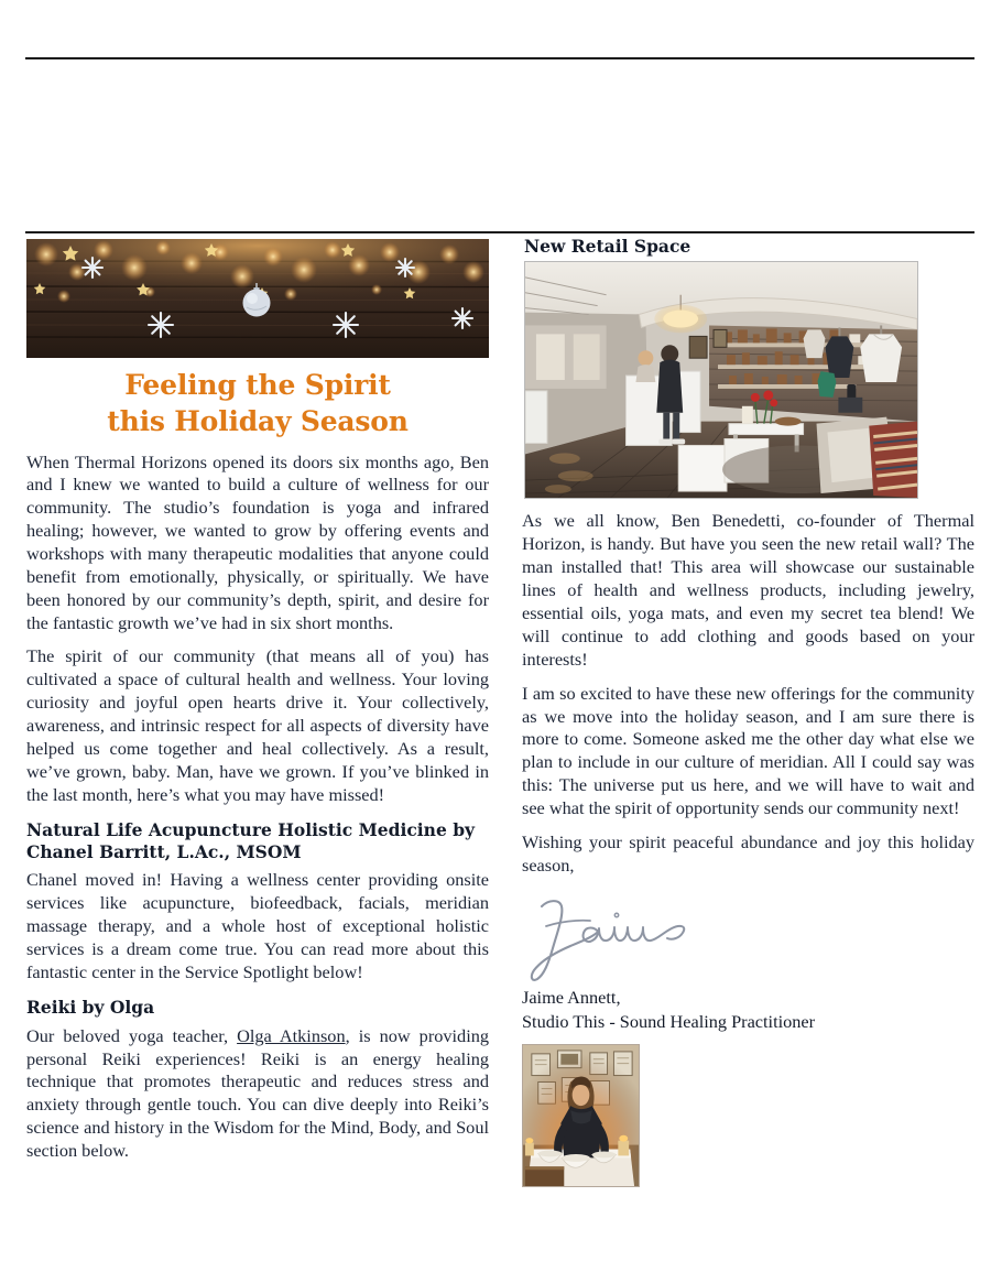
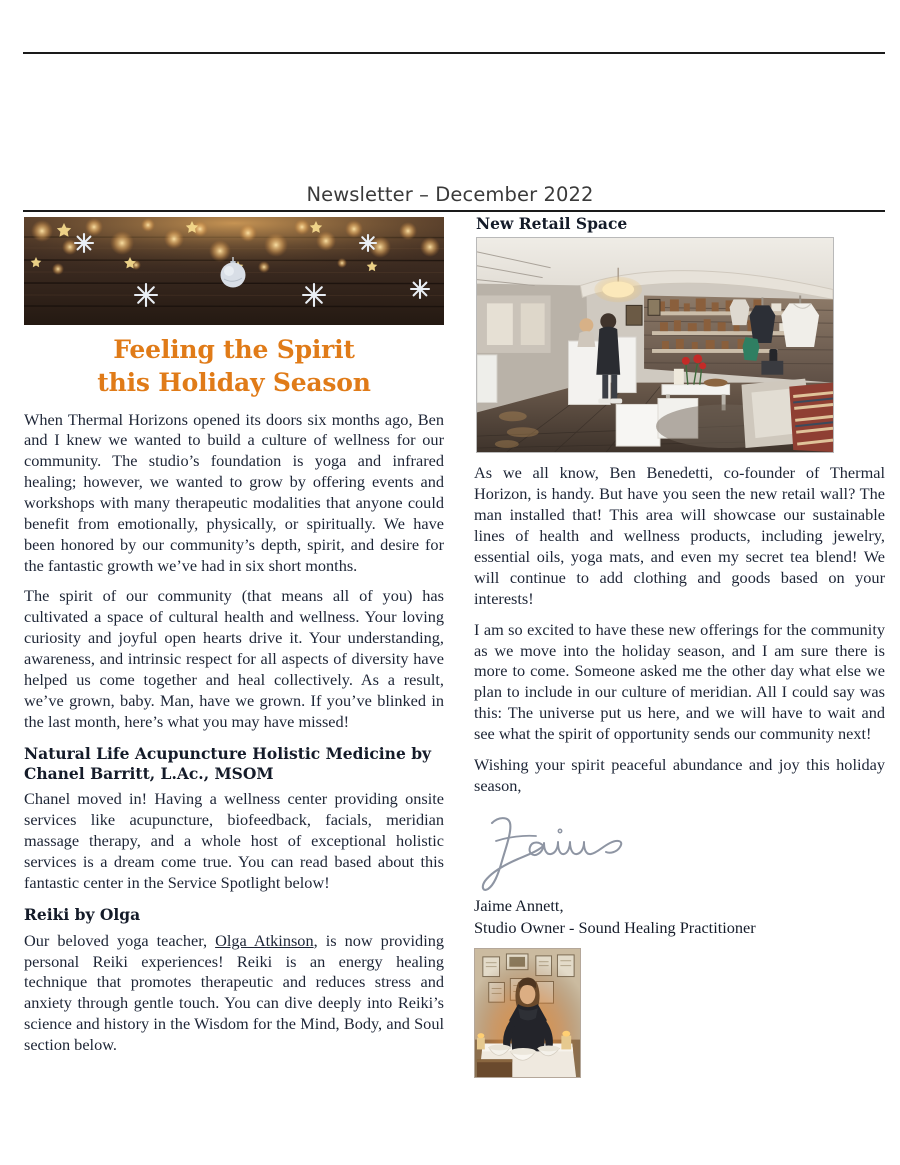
+ Newsletter – December 2022
  Feeling the Spirit
  this Holiday Season
  When Thermal Horizons opened its doors six months ago, Ben and I knew we wanted to build a culture of wellness for our community. The studio’s foundation is yoga and infrared healing; however, we wanted to grow by offering events and workshops with many therapeutic modalities that anyone could benefit from emotionally, physically, or spiritually. We have been honored by our community’s depth, spirit, and desire for the fantastic growth we’ve had in six short months.
- The spirit of our community (that means all of you) has cultivated a space of cultural health and wellness. Your loving curiosity and joyful open hearts drive it. Your collectively, awareness, and intrinsic respect for all aspects of diversity have helped us come together and heal collectively. As a result, we’ve grown, baby. Man, have we grown. If you’ve blinked in the last month, here’s what you may have missed!
+ The spirit of our community (that means all of you) has cultivated a space of cultural health and wellness. Your loving curiosity and joyful open hearts drive it. Your understanding, awareness, and intrinsic respect for all aspects of diversity have helped us come together and heal collectively. As a result, we’ve grown, baby. Man, have we grown. If you’ve blinked in the last month, here’s what you may have missed!
  Natural Life Acupuncture Holistic Medicine by Chanel Barritt, L.Ac., MSOM
- Chanel moved in! Having a wellness center providing onsite services like acupuncture, biofeedback, facials, meridian massage therapy, and a whole host of exceptional holistic services is a dream come true. You can read more about this fantastic center in the Service Spotlight below!
+ Chanel moved in! Having a wellness center providing onsite services like acupuncture, biofeedback, facials, meridian massage therapy, and a whole host of exceptional holistic services is a dream come true. You can read based about this fantastic center in the Service Spotlight below!
  Reiki by Olga
  Our beloved yoga teacher, Olga Atkinson, is now providing personal Reiki experiences! Reiki is an energy healing technique that promotes therapeutic and reduces stress and anxiety through gentle touch. You can dive deeply into Reiki’s science and history in the Wisdom for the Mind, Body, and Soul section below.
  New Retail Space
  As we all know, Ben Benedetti, co-founder of Thermal Horizon, is handy. But have you seen the new retail wall? The man installed that! This area will showcase our sustainable lines of health and wellness products, including jewelry, essential oils, yoga mats, and even my secret tea blend! We will continue to add clothing and goods based on your interests!
  I am so excited to have these new offerings for the community as we move into the holiday season, and I am sure there is more to come. Someone asked me the other day what else we plan to include in our culture of meridian. All I could say was this: The universe put us here, and we will have to wait and see what the spirit of opportunity sends our community next!
  Wishing your spirit peaceful abundance and joy this holiday season,
  Jaime Annett,
- Studio This - Sound Healing Practitioner
+ Studio Owner - Sound Healing Practitioner
